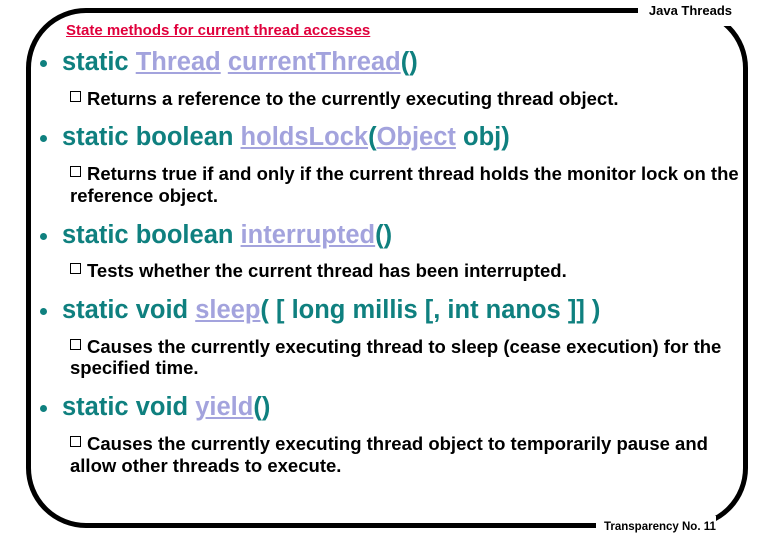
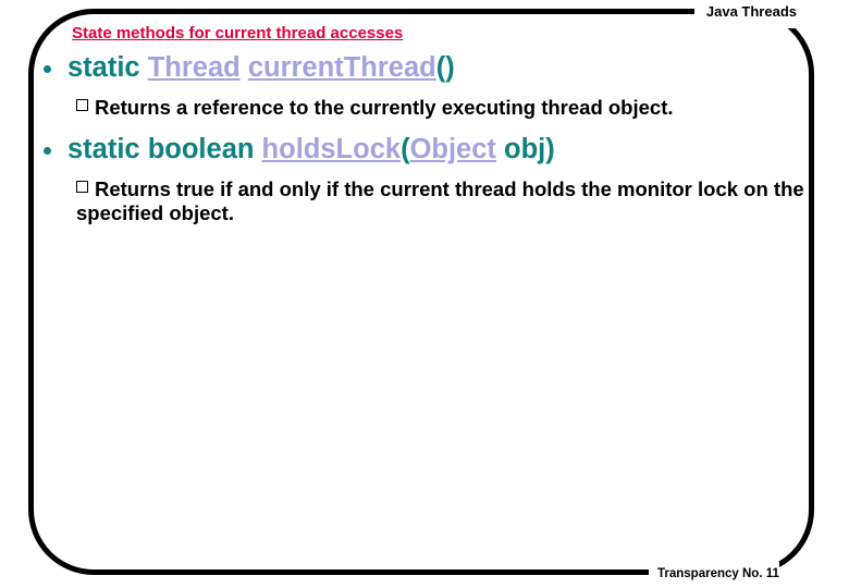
  Java Threads
  State methods for current thread accesses
  static Thread currentThread()
  Returns a reference to the currently executing thread object.
  static boolean holdsLock(Object obj)
- Returns true if and only if the current thread holds the monitor lock on the reference object.
+ Returns true if and only if the current thread holds the monitor lock on the specified object.
- static boolean interrupted()
- Tests whether the current thread has been interrupted.
- static void sleep( [ long millis [, int nanos ]] )
- Causes the currently executing thread to sleep (cease execution) for the specified time.
- static void yield()
- Causes the currently executing thread object to temporarily pause and allow other threads to execute.
  Transparency No. 11
